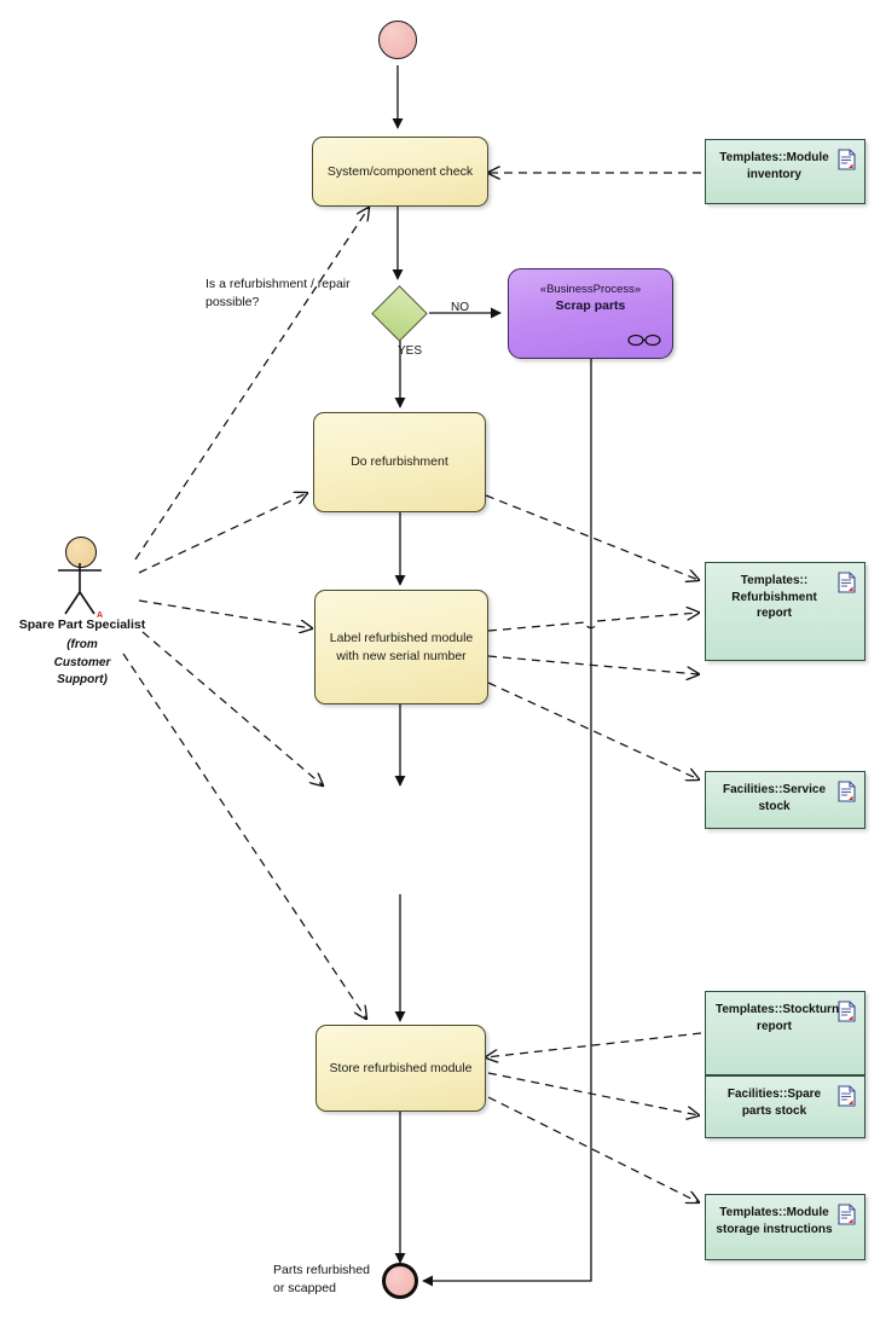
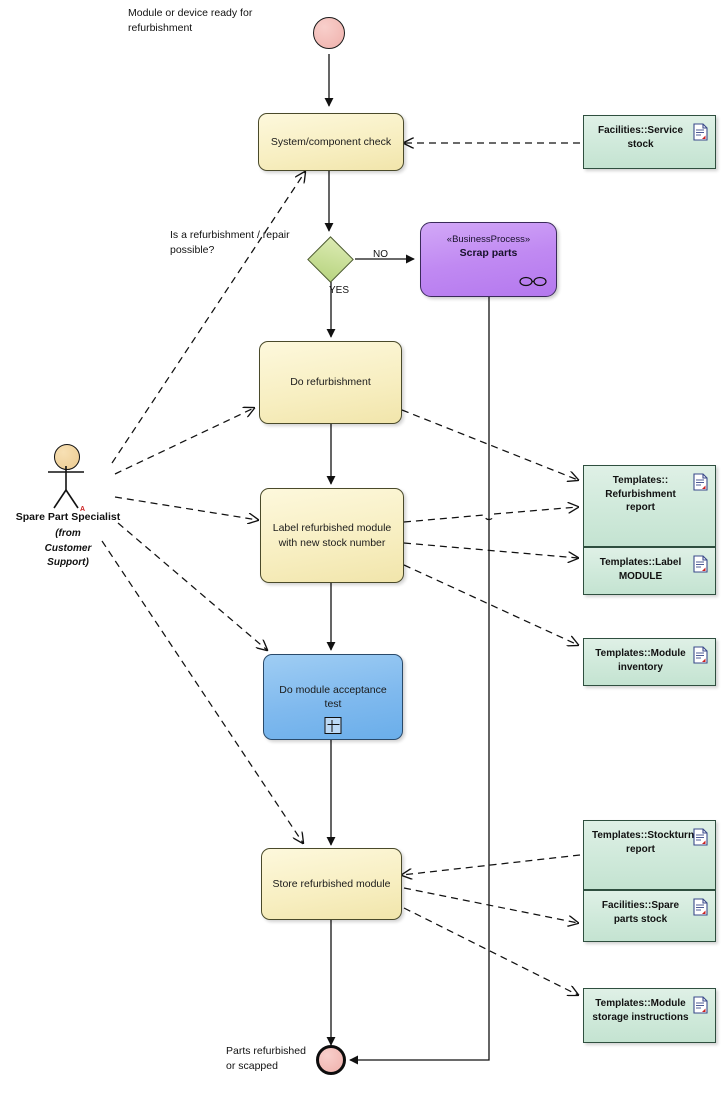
+ Module or device ready for
+ refurbishment
  Is a refurbishment / repair
  possible?
  Parts refurbished
  or scapped
  System/component check
  YES
  NO
  «BusinessProcess»
  Scrap parts
  Do refurbishment
- Label refurbished module with new serial number
+ Label refurbished module with new stock number
+ Do module acceptance test
  Store refurbished module
  Spare Part Specialist
  (from
  Customer
  Support)
- Templates::Module inventory
+ Facilities::Service stock
  Templates:: Refurbishment report
+ Templates::Label MODULE
- Facilities::Service stock
+ Templates::Module inventory
  Templates::Stockturn report
  Facilities::Spare parts stock
  Templates::Module storage instructions
